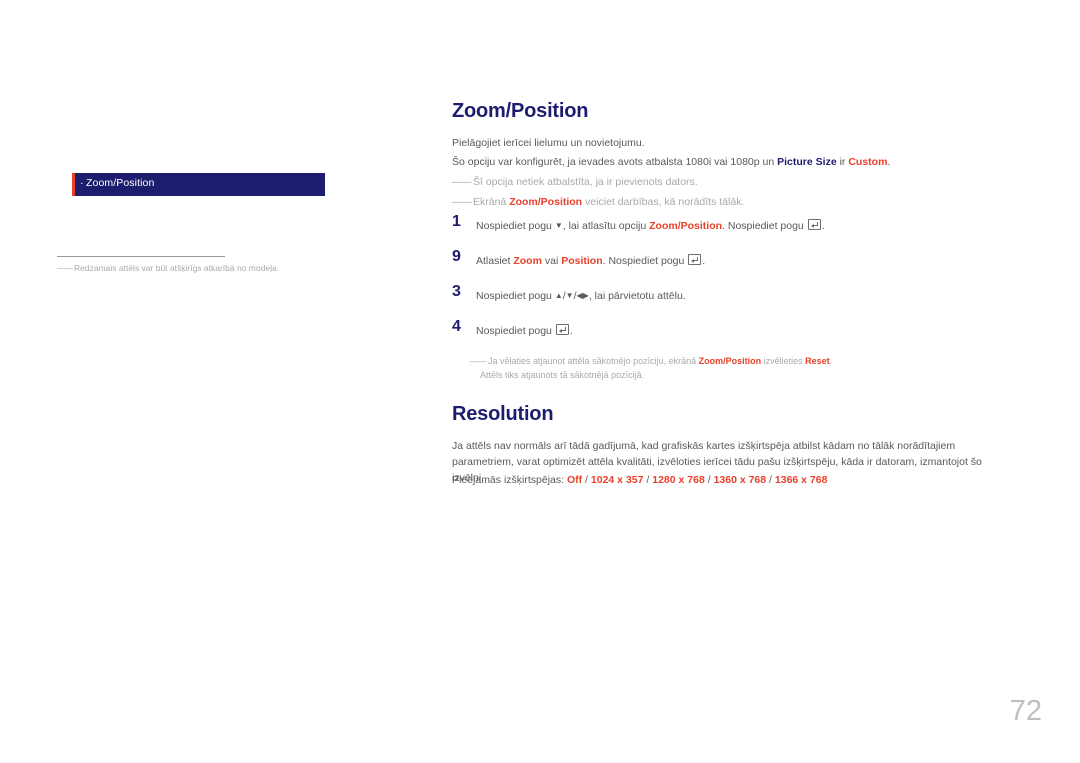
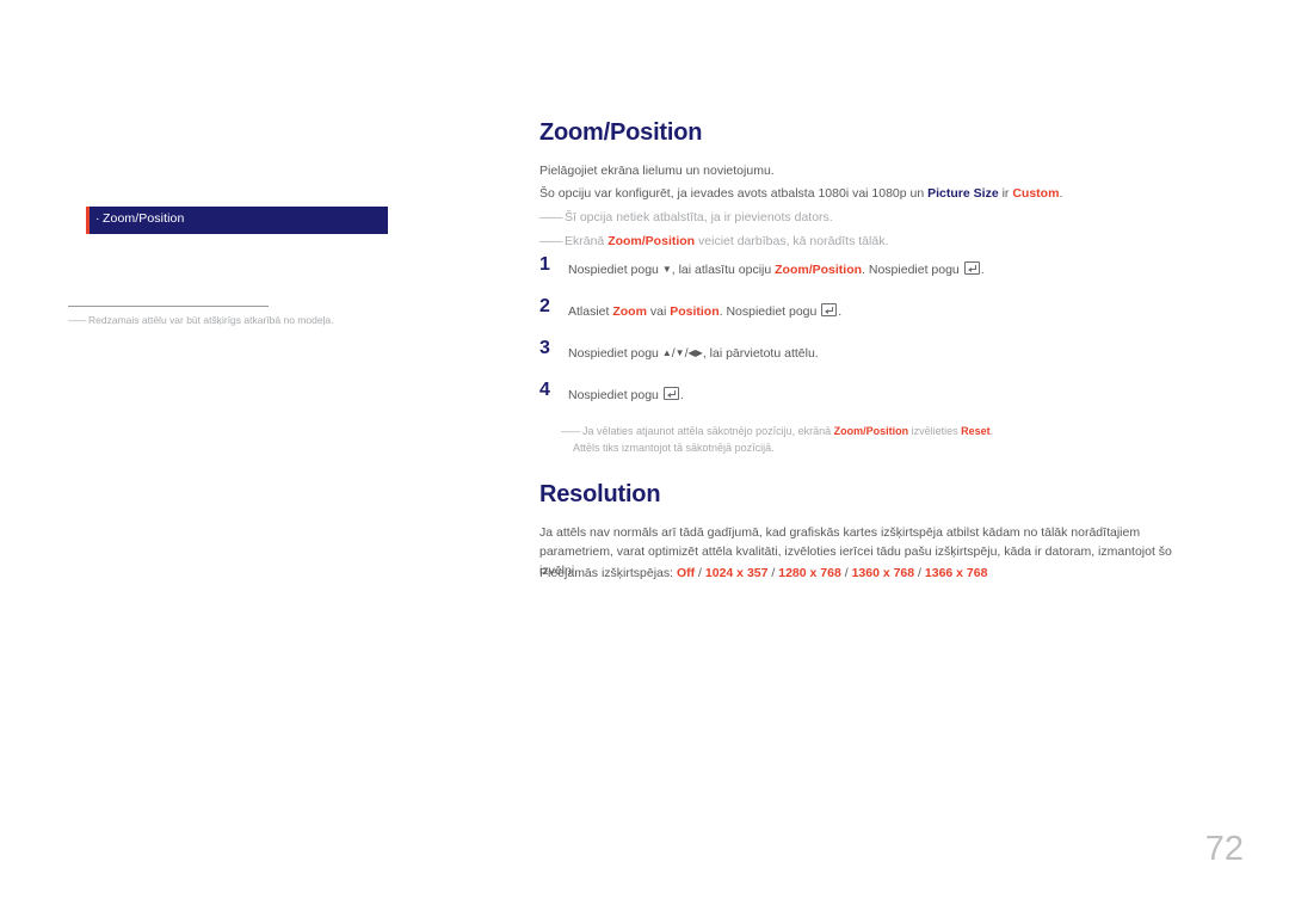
  ·
  Zoom/Position
- ―― Redzamais attēls var būt atšķirīgs atkarībā no modeļa.
+ ―― Redzamais attēlu var būt atšķirīgs atkarībā no modeļa.
  Zoom/Position
- Pielāgojiet ierīcei lielumu un novietojumu.
+ Pielāgojiet ekrāna lielumu un novietojumu.
  Šo opciju var konfigurēt, ja ievades avots atbalsta 1080i vai 1080p un Picture Size ir Custom.
  ―― Šī opcija netiek atbalstīta, ja ir pievienots dators.
  ―― Ekrānā Zoom/Position veiciet darbības, kā norādīts tālāk.
  1
  Nospiediet pogu ▼, lai atlasītu opciju Zoom/Position. Nospiediet pogu .
- 9
+ 2
  Atlasiet Zoom vai Position. Nospiediet pogu .
  3
  Nospiediet pogu ▲/▼/◀▶, lai pārvietotu attēlu.
  4
  Nospiediet pogu .
  ―― Ja vēlaties atjaunot attēla sākotnējo pozīciju, ekrānā Zoom/Position izvēlieties Reset.
- Attēls tiks atjaunots tā sākotnējā pozīcijā.
+ Attēls tiks izmantojot tā sākotnējā pozīcijā.
  Resolution
  Ja attēls nav normāls arī tādā gadījumā, kad grafiskās kartes izšķirtspēja atbilst kādam no tālāk norādītajiem parametriem, varat optimizēt attēla kvalitāti, izvēloties ierīcei tādu pašu izšķirtspēju, kāda ir datoram, izmantojot šo izvēlni.
  Pieejamās izšķirtspējas: Off / 1024 x 357 / 1280 x 768 / 1360 x 768 / 1366 x 768
  72
